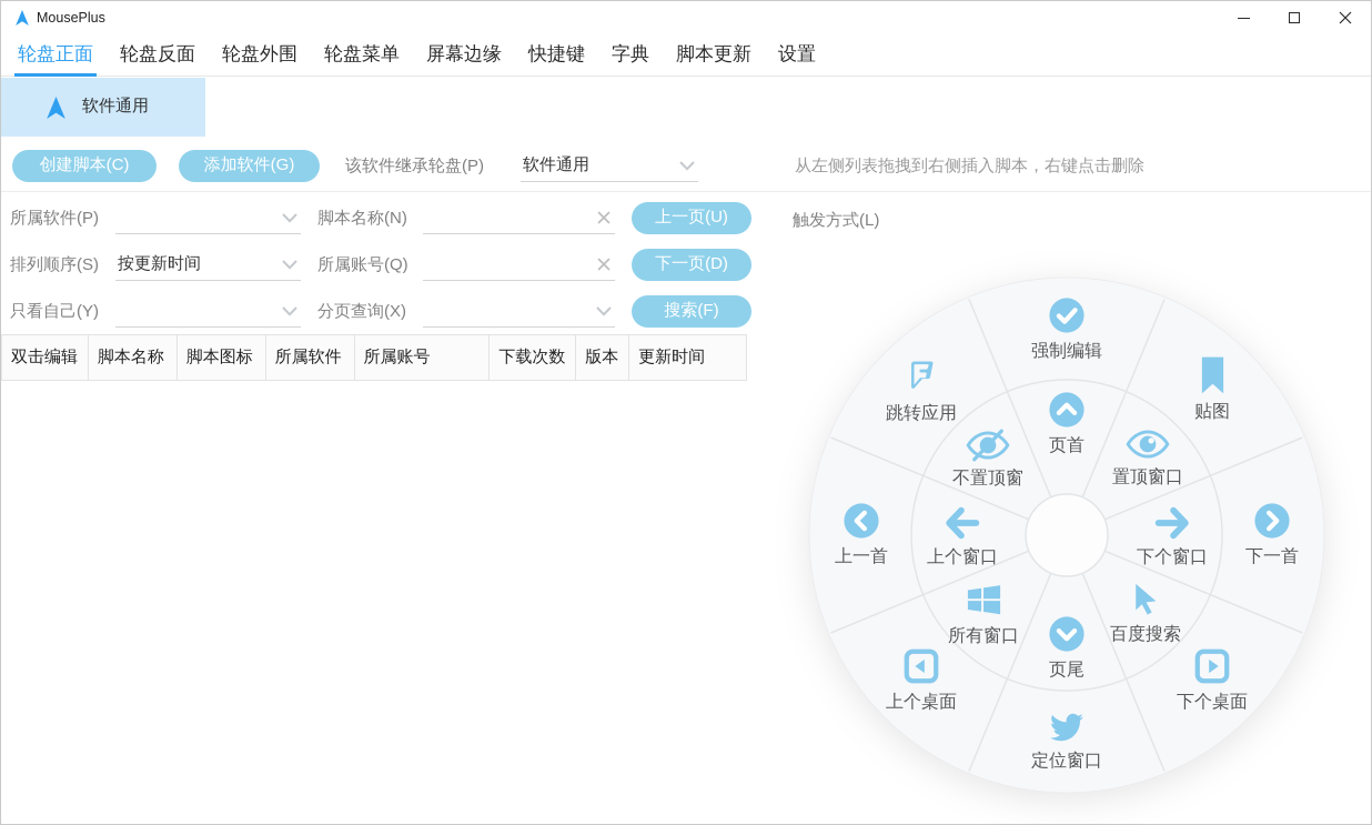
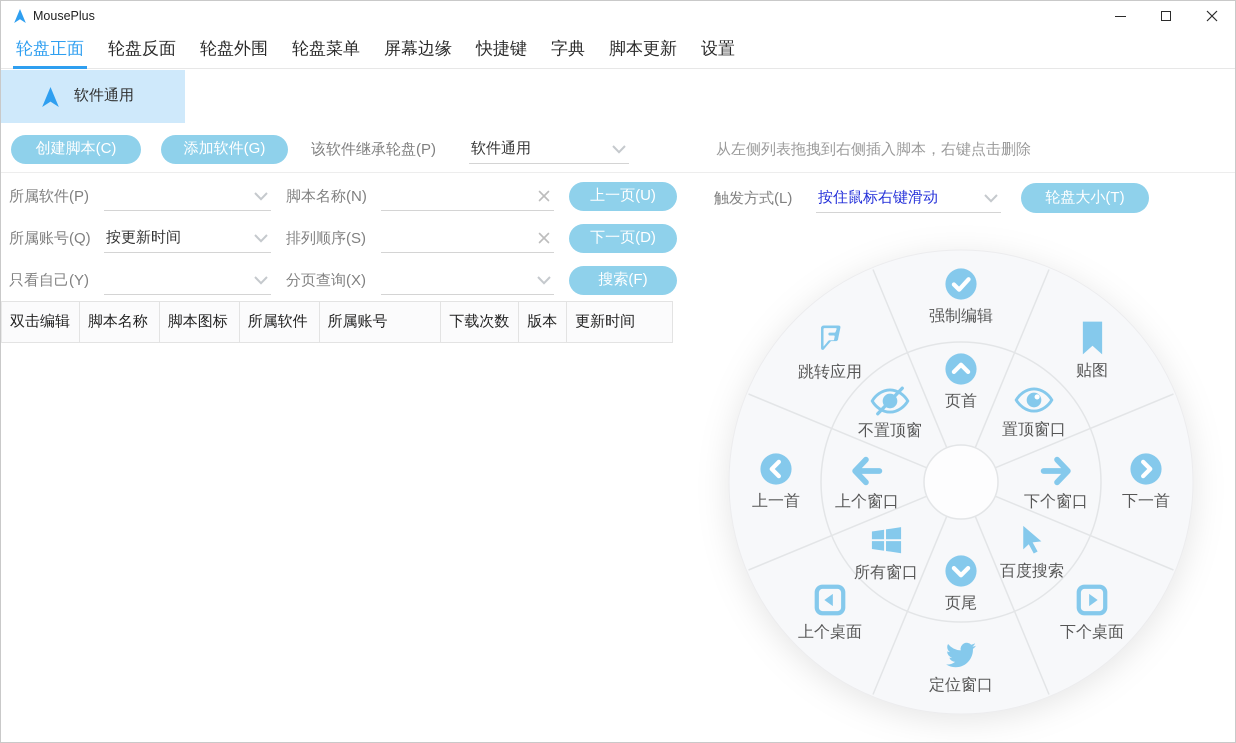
  MousePlus
  轮盘正面
  轮盘反面
  轮盘外围
  轮盘菜单
  屏幕边缘
  快捷键
  字典
  脚本更新
  设置
  软件通用
  创建脚本(C)
  添加软件(G)
  该软件继承轮盘(P)
  软件通用
  从左侧列表拖拽到右侧插入脚本，右键点击删除
  所属软件(P)
  脚本名称(N)
  上一页(U)
- 排列顺序(S)
+ 所属账号(Q)
  按更新时间
- 所属账号(Q)
+ 排列顺序(S)
  下一页(D)
  只看自己(Y)
  分页查询(X)
  搜索(F)
  触发方式(L)
+ 按住鼠标右键滑动
+ 轮盘大小(T)
  双击编辑
  脚本名称
  脚本图标
  所属软件
  所属账号
  下载次数
  版本
  更新时间
  强制编辑
  贴图
  下一首
  下个桌面
  定位窗口
  上个桌面
  上一首
  跳转应用
  页首
  置顶窗口
  下个窗口
  百度搜索
  页尾
  所有窗口
  上个窗口
  不置顶窗
